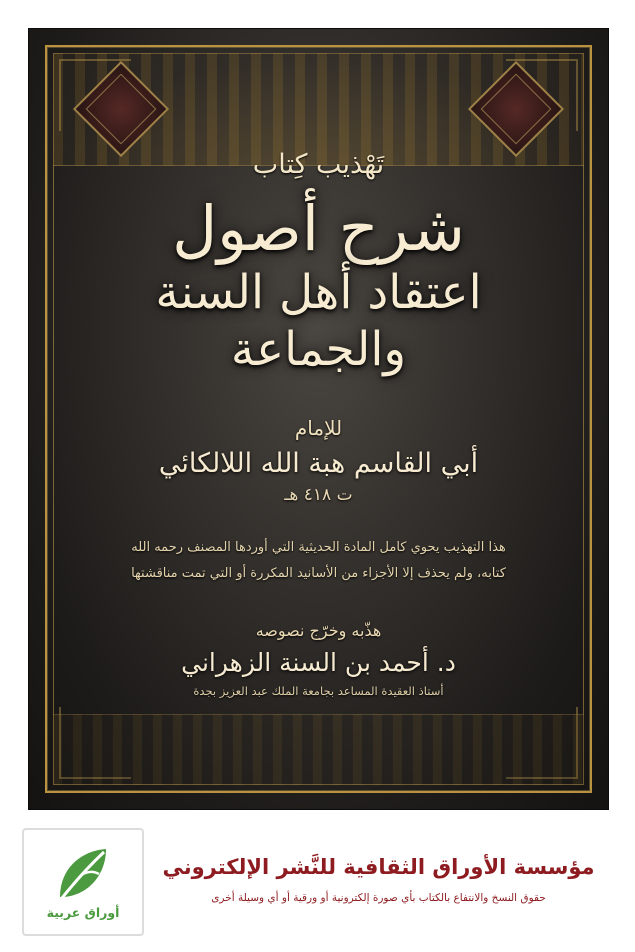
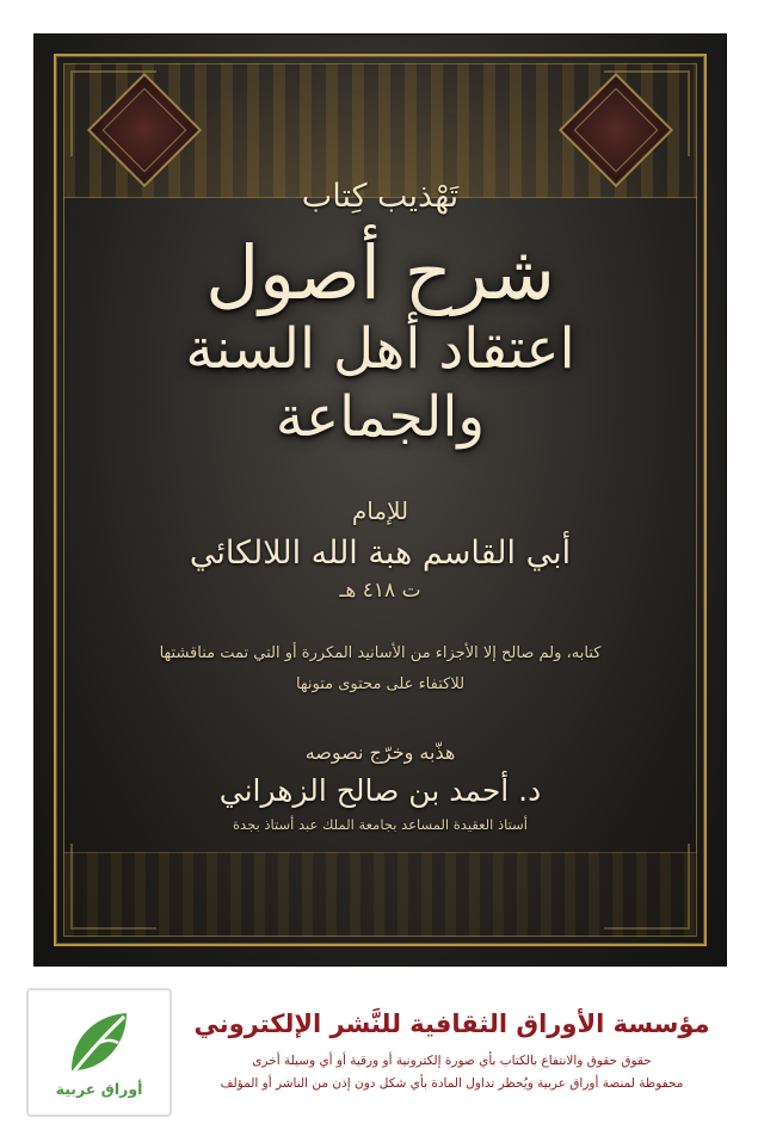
  تَهْذيب كِتاب
  شرح أصول
  اعتقاد أهل السنة والجماعة
  للإمام
  أبي القاسم هبة الله اللالكائي
  ت ٤١٨ هـ
- هذا التهذيب يحوي كامل المادة الحديثية التي أوردها المصنف رحمه الله
- كتابه، ولم يحذف إلا الأجزاء من الأسانيد المكررة أو التي تمت مناقشتها
+ كتابه، ولم صالح إلا الأجزاء من الأسانيد المكررة أو التي تمت مناقشتها
+ للاكتفاء على محتوى متونها
  هذّبه وخرّج نصوصه
- د. أحمد بن السنة الزهراني
+ د. أحمد بن صالح الزهراني
- أستاذ العقيدة المساعد بجامعة الملك عبد العزيز بجدة
+ أستاذ العقيدة المساعد بجامعة الملك عبد أستاذ بجدة
  مؤسسة الأوراق الثقافية للنَّشر الإلكتروني
- حقوق النسخ والانتفاع بالكتاب بأي صورة إلكترونية أو ورقية أو أي وسيلة أخرى
+ حقوق حقوق والانتفاع بالكتاب بأي صورة إلكترونية أو ورقية أو أي وسيلة أخرى
+ محفوظة لمنصة أوراق عربية ويُحظر تداول المادة بأي شكل دون إذن من الناشر أو المؤلف
  أوراق عربية
